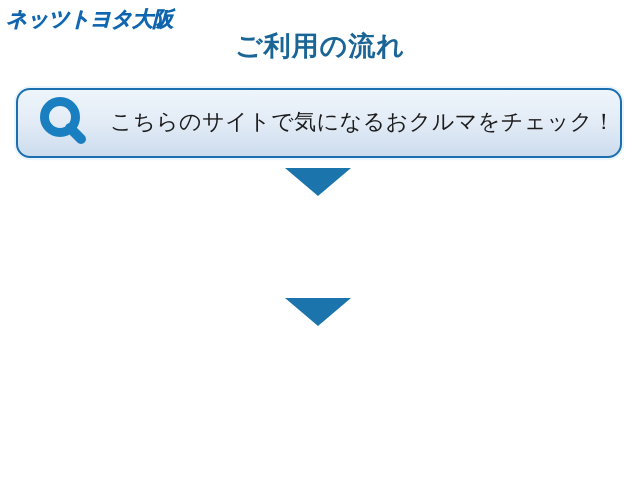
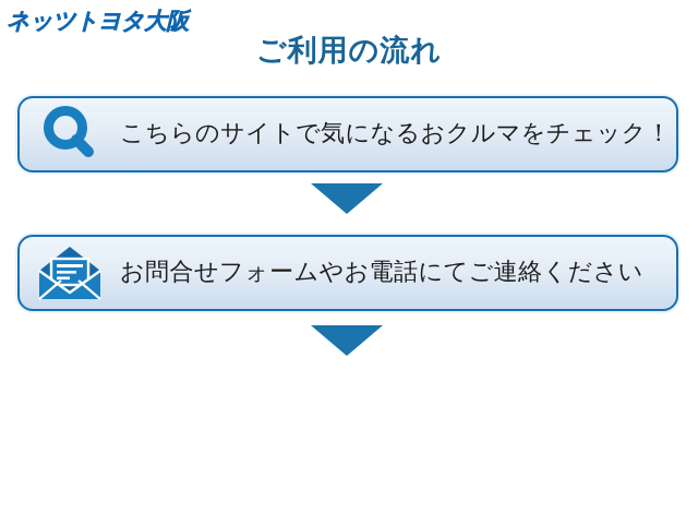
  ネッツトヨタ大阪
  ご利用の流れ
  こちらのサイトで気になるおクルマをチェック！
+ お問合せフォームやお電話にてご連絡ください
